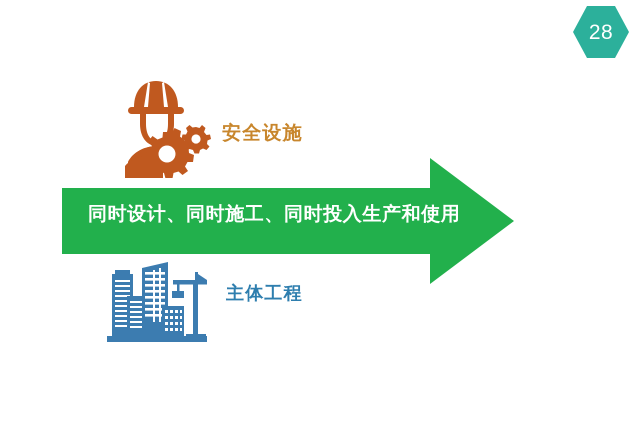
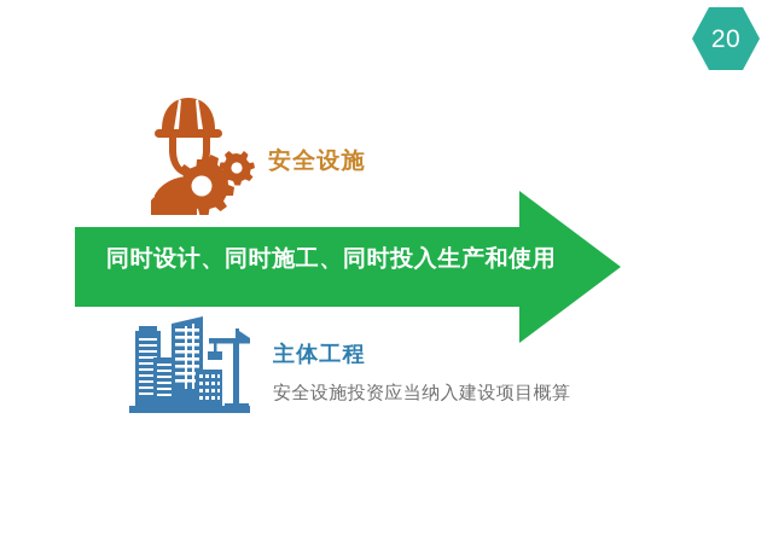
- 28
+ 20
  安全设施
  同时设计、同时施工、同时投入生产和使用
  主体工程
+ 安全设施投资应当纳入建设项目概算
